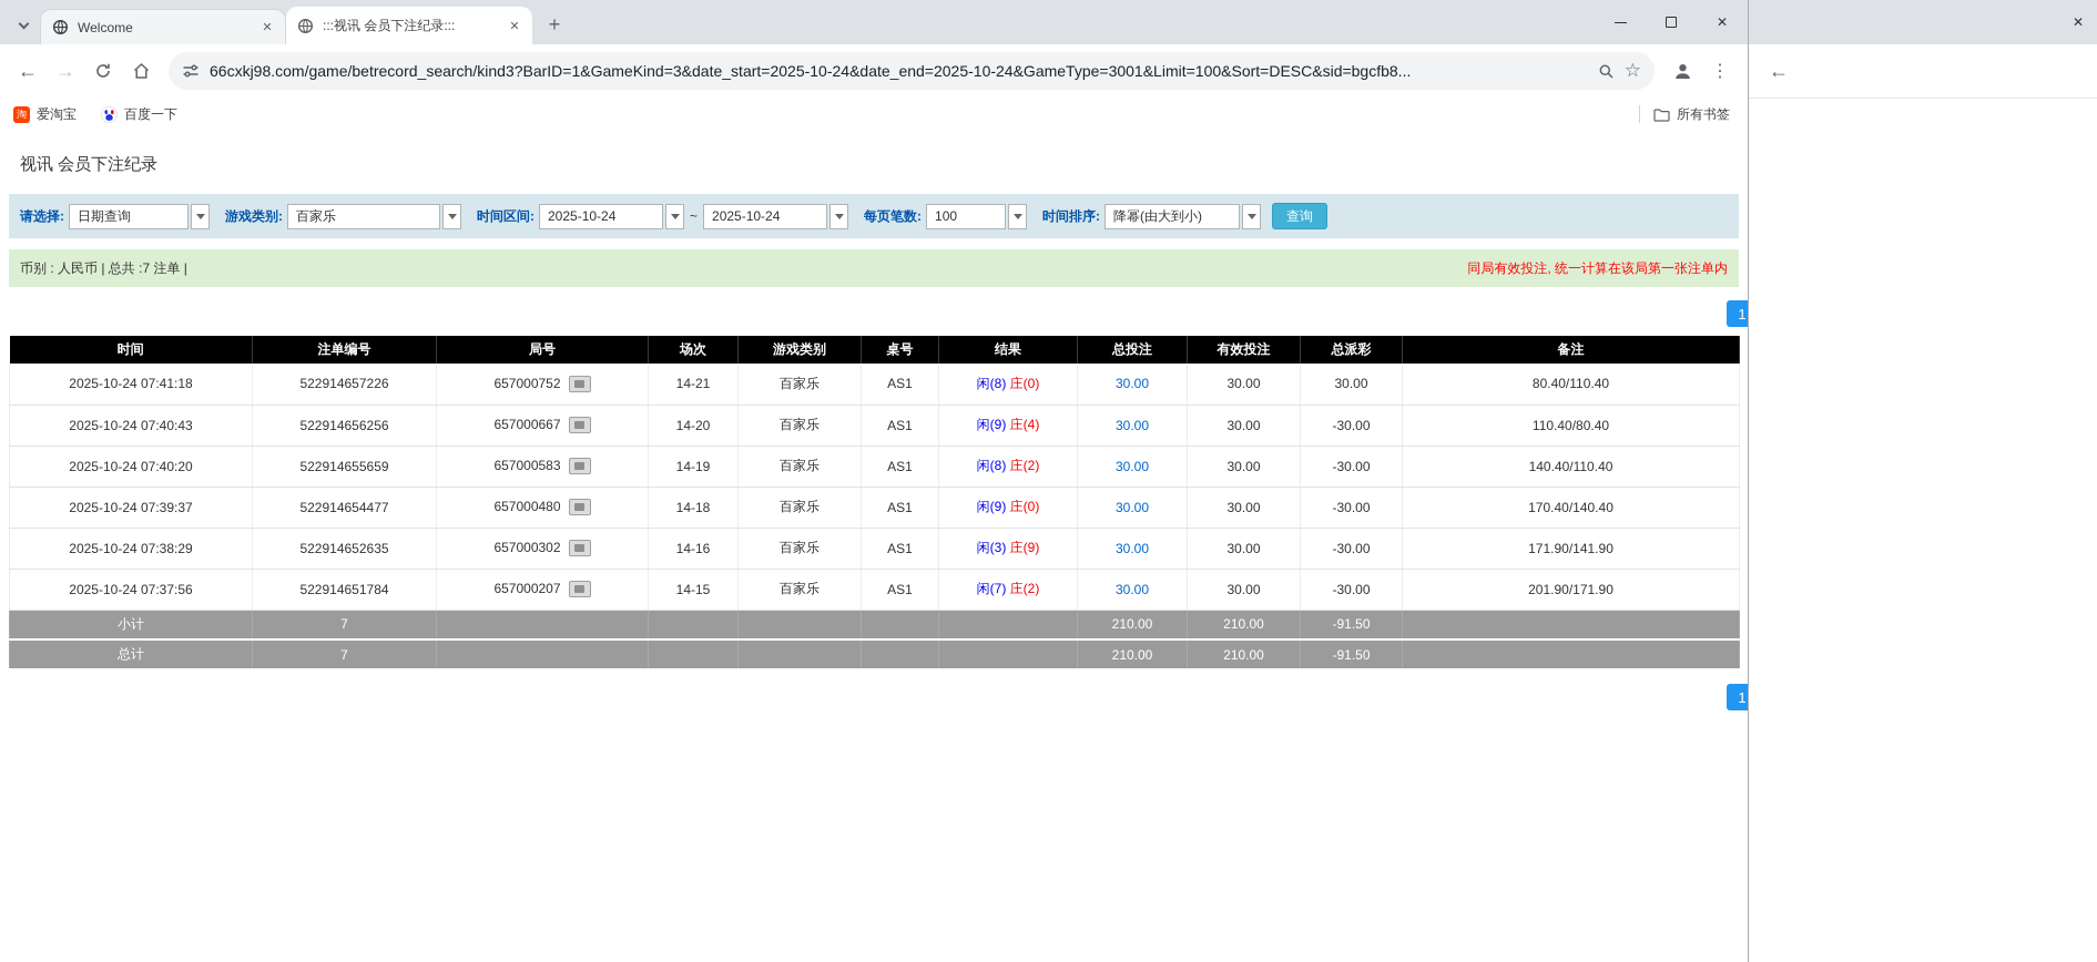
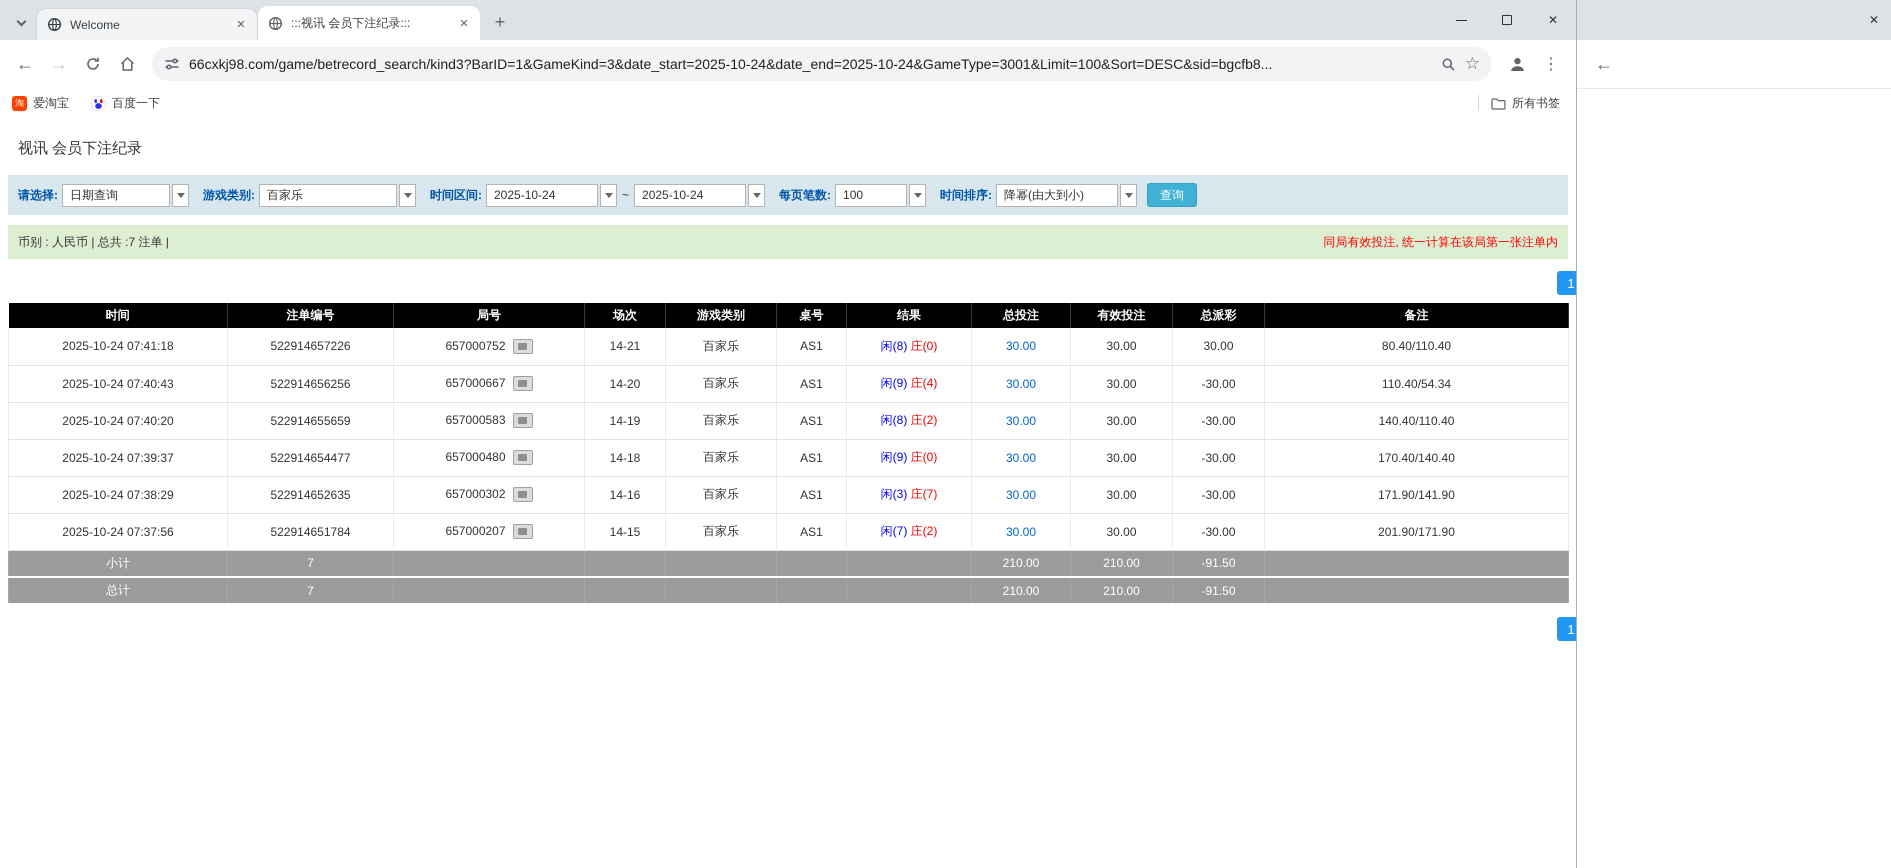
  Welcome
  ✕
  :::视讯 会员下注纪录:::
  ✕
  +
  ✕
  ←
  →
  66cxkj98.com/game/betrecord_search/kind3?BarID=1&GameKind=3&date_start=2025-10-24&date_end=2025-10-24&GameType=3001&Limit=100&Sort=DESC&sid=bgcfb8...
  ☆
  ⋮
  淘
  爱淘宝
  百度一下
  所有书签
  视讯 会员下注纪录
  请选择:
  日期查询
  游戏类别:
  百家乐
  时间区间:
  2025-10-24
  ~
  2025-10-24
  每页笔数:
  100
  时间排序:
  降幂(由大到小)
  查询
  币别 : 人民币 | 总共 :7 注单 |
  同局有效投注, 统一计算在该局第一张注单内
  1
  时间	注单编号	局号	场次	游戏类别	桌号	结果	总投注	有效投注	总派彩	备注
  2025-10-24 07:41:18	522914657226	657000752	14-21	百家乐	AS1	闲(8) 庄(0)	30.00	30.00	30.00	80.40/110.40
- 2025-10-24 07:40:43	522914656256	657000667	14-20	百家乐	AS1	闲(9) 庄(4)	30.00	30.00	-30.00	110.40/80.40
+ 2025-10-24 07:40:43	522914656256	657000667	14-20	百家乐	AS1	闲(9) 庄(4)	30.00	30.00	-30.00	110.40/54.34
  2025-10-24 07:40:20	522914655659	657000583	14-19	百家乐	AS1	闲(8) 庄(2)	30.00	30.00	-30.00	140.40/110.40
  2025-10-24 07:39:37	522914654477	657000480	14-18	百家乐	AS1	闲(9) 庄(0)	30.00	30.00	-30.00	170.40/140.40
- 2025-10-24 07:38:29	522914652635	657000302	14-16	百家乐	AS1	闲(3) 庄(9)	30.00	30.00	-30.00	171.90/141.90
+ 2025-10-24 07:38:29	522914652635	657000302	14-16	百家乐	AS1	闲(3) 庄(7)	30.00	30.00	-30.00	171.90/141.90
  2025-10-24 07:37:56	522914651784	657000207	14-15	百家乐	AS1	闲(7) 庄(2)	30.00	30.00	-30.00	201.90/171.90
  小计	7						210.00	210.00	-91.50
  总计	7						210.00	210.00	-91.50
  1
  ✕
  ←
